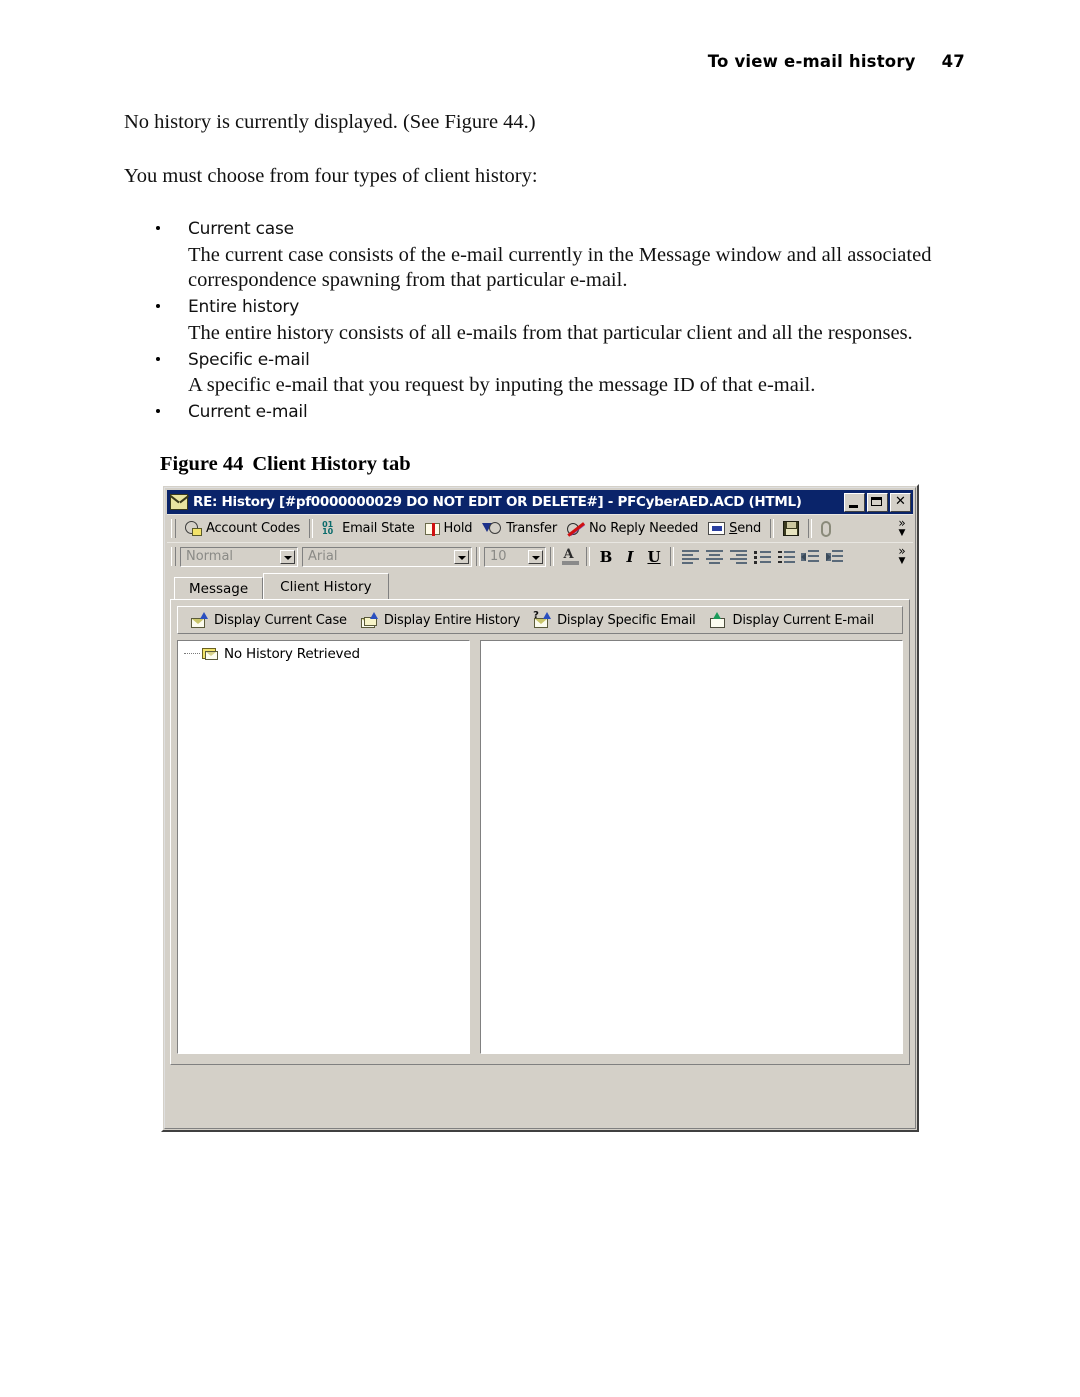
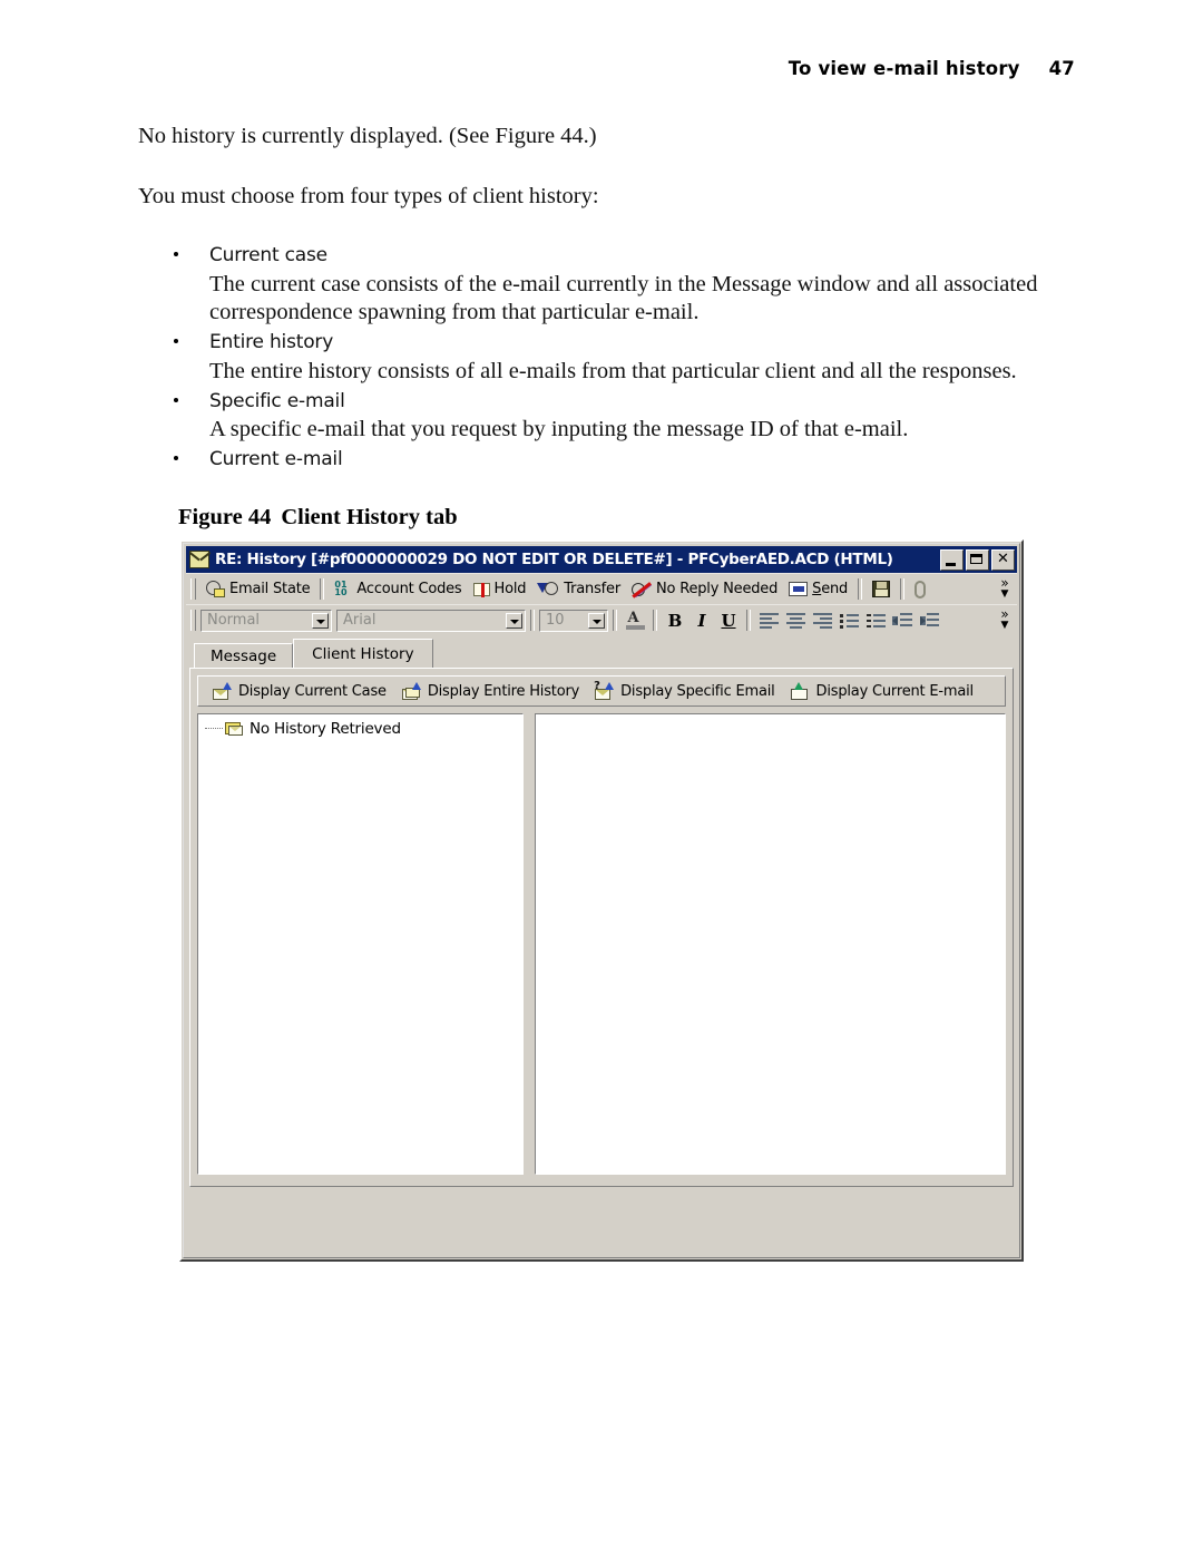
  To view e-mail history 47
  No history is currently displayed. (See Figure 44.)
  You must choose from four types of client history:
  Current case
  The current case consists of the e-mail currently in the Message window and all associated correspondence spawning from that particular e-mail.
  Entire history
  The entire history consists of all e-mails from that particular client and all the responses.
  Specific e-mail
  A specific e-mail that you request by inputing the message ID of that e-mail.
  Current e-mail
  Figure 44 Client History tab
  RE: History [#pf0000000029 DO NOT EDIT OR DELETE#] - PFCyberAED.ACD (HTML)
  ✕
- Account Codes
+ Email State
  01
  10
- Email State
+ Account Codes
  Hold
  Transfer
  No Reply Needed
  Send
  »
  ▼
  Normal
  Arial
  10
  A
  B
  I
  U
  »
  ▼
  Message
  Client History
  Display Current Case
  Display Entire History
  ?
  Display Specific Email
  Display Current E-mail
  No History Retrieved
